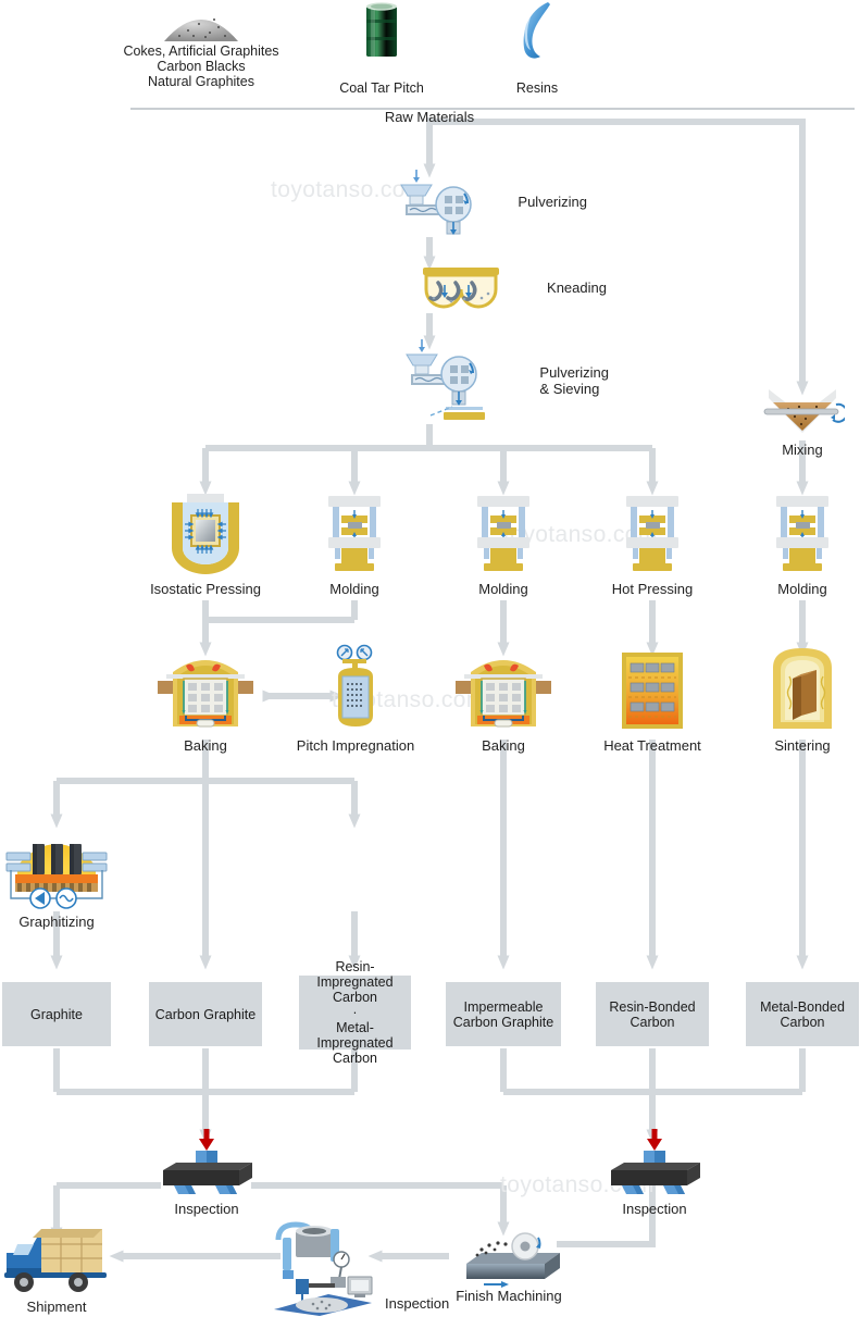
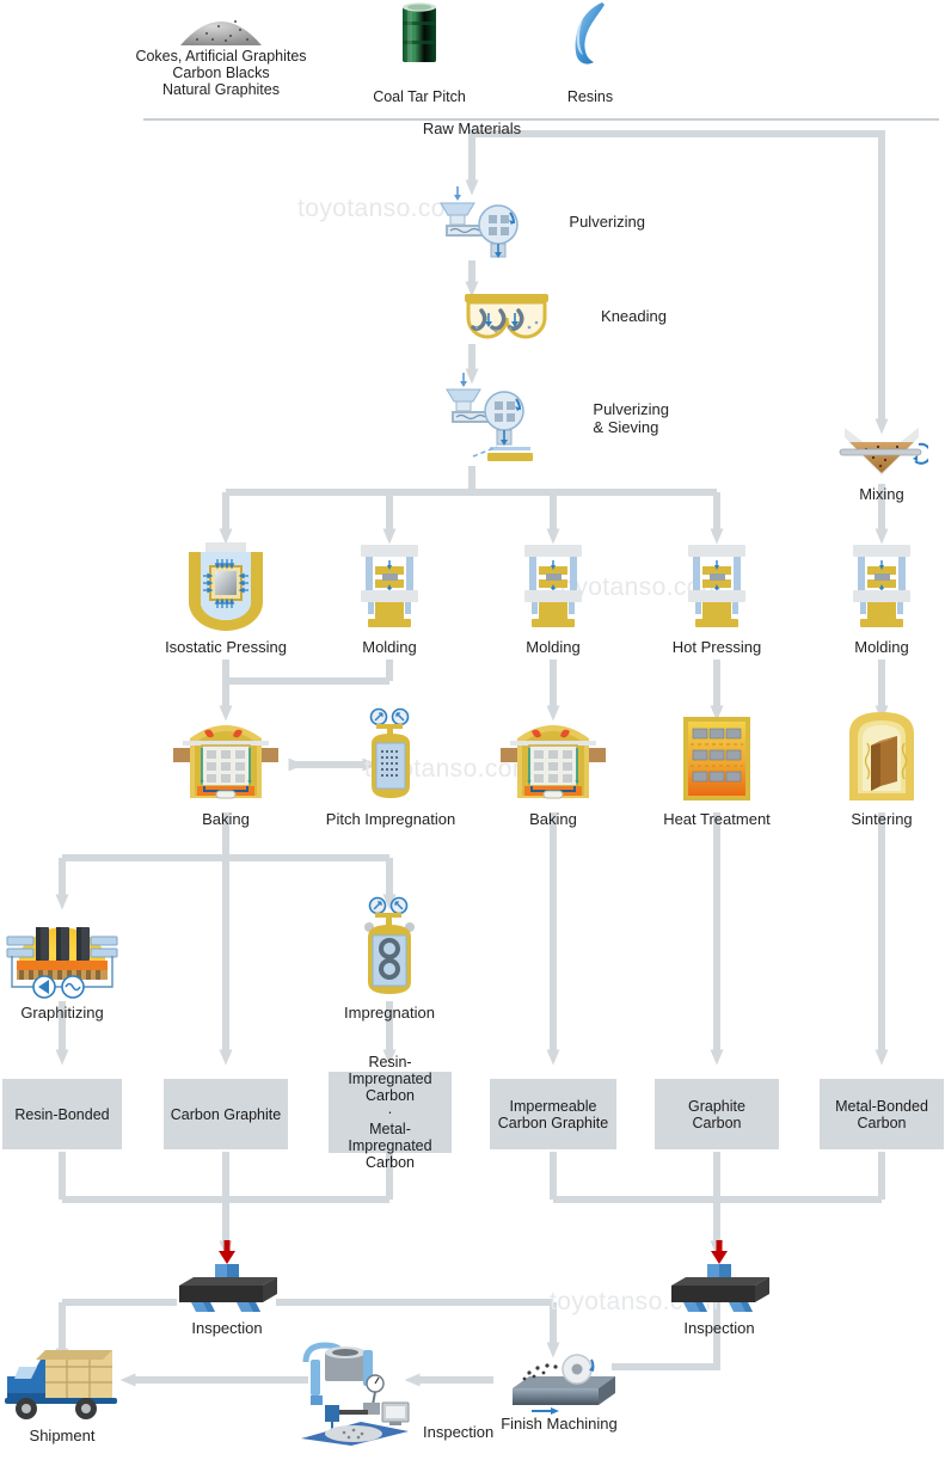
  toyotanso.co
  oyotanso.c
  toyotanso.
  Cokes, Artificial Graphites
  Carbon Blacks
  Natural Graphites
  Coal Tar Pitch
  Resins
  Raw Materials
  Pulverizing
  Kneading
  Pulverizing
  & Sieving
  Mixing
  Isostatic Pressing
  Molding
  Molding
  Hot Pressing
  Molding
  Baking
  Pitch Impregnation
  Baking
  Heat Treatment
  Sintering
  Graphitizing
+ Impregnation
- Graphite
+ Resin-Bonded
  Carbon Graphite
  Resin-Impregnated
  Carbon
  ·
  Metal-Impregnated
  Carbon
  Impermeable
  Carbon Graphite
- Resin-Bonded
+ Graphite
  Carbon
  Metal-Bonded
  Carbon
  Inspection
  Inspection
  Finish Machining
  Inspection
  Shipment
